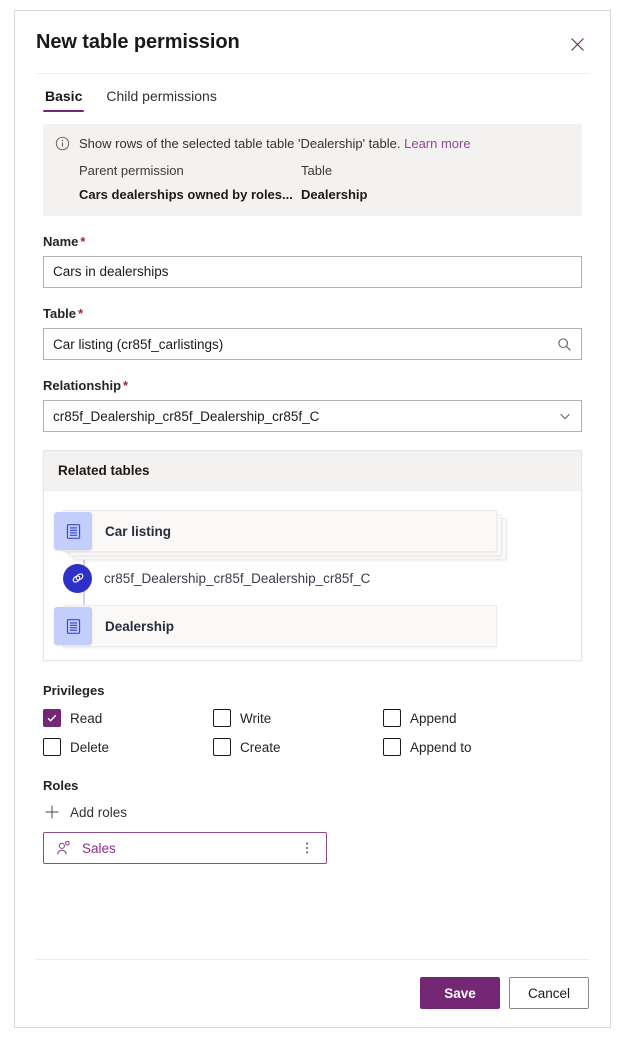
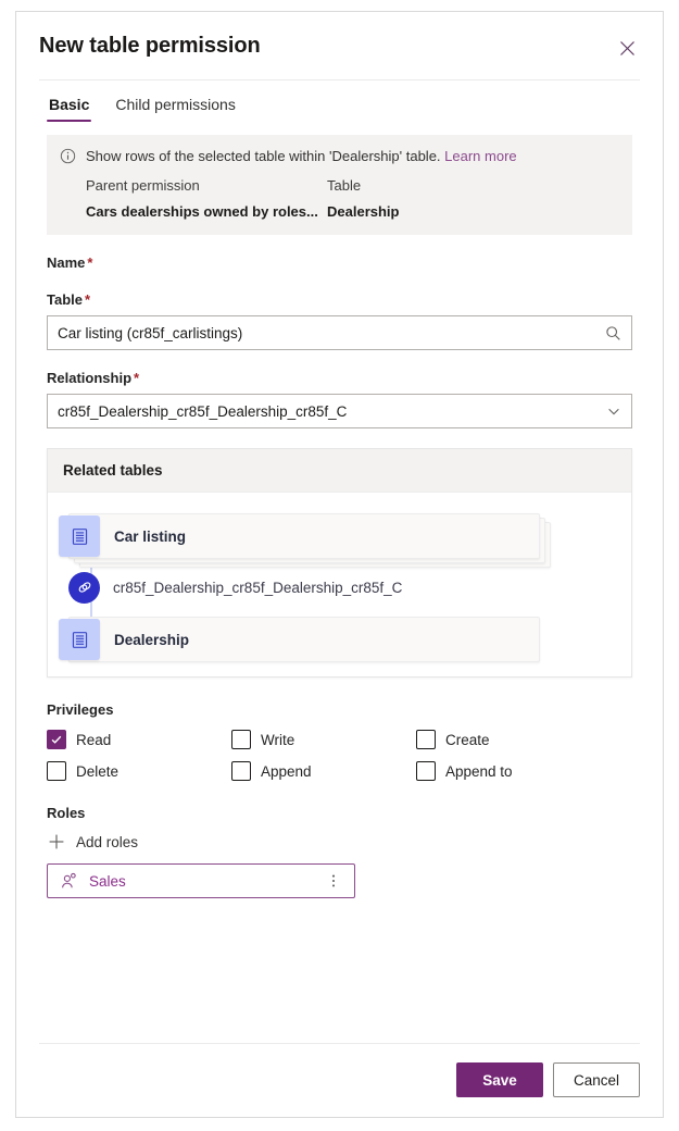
  New table permission
  Basic
  Child permissions
- Show rows of the selected table table 'Dealership' table. Learn more
+ Show rows of the selected table within 'Dealership' table. Learn more
  Parent permission
  Table
  Cars dealerships owned by roles...
  Dealership
  Name *
- Cars in dealerships
  Table *
  Car listing (cr85f_carlistings)
  Relationship *
  cr85f_Dealership_cr85f_Dealership_cr85f_C
  Related tables
  Car listing
  cr85f_Dealership_cr85f_Dealership_cr85f_C
  Dealership
  Privileges
  Read
  Write
- Append
+ Create
  Delete
- Create
+ Append
  Append to
  Roles
  Add roles
  Sales
  Save
  Cancel
